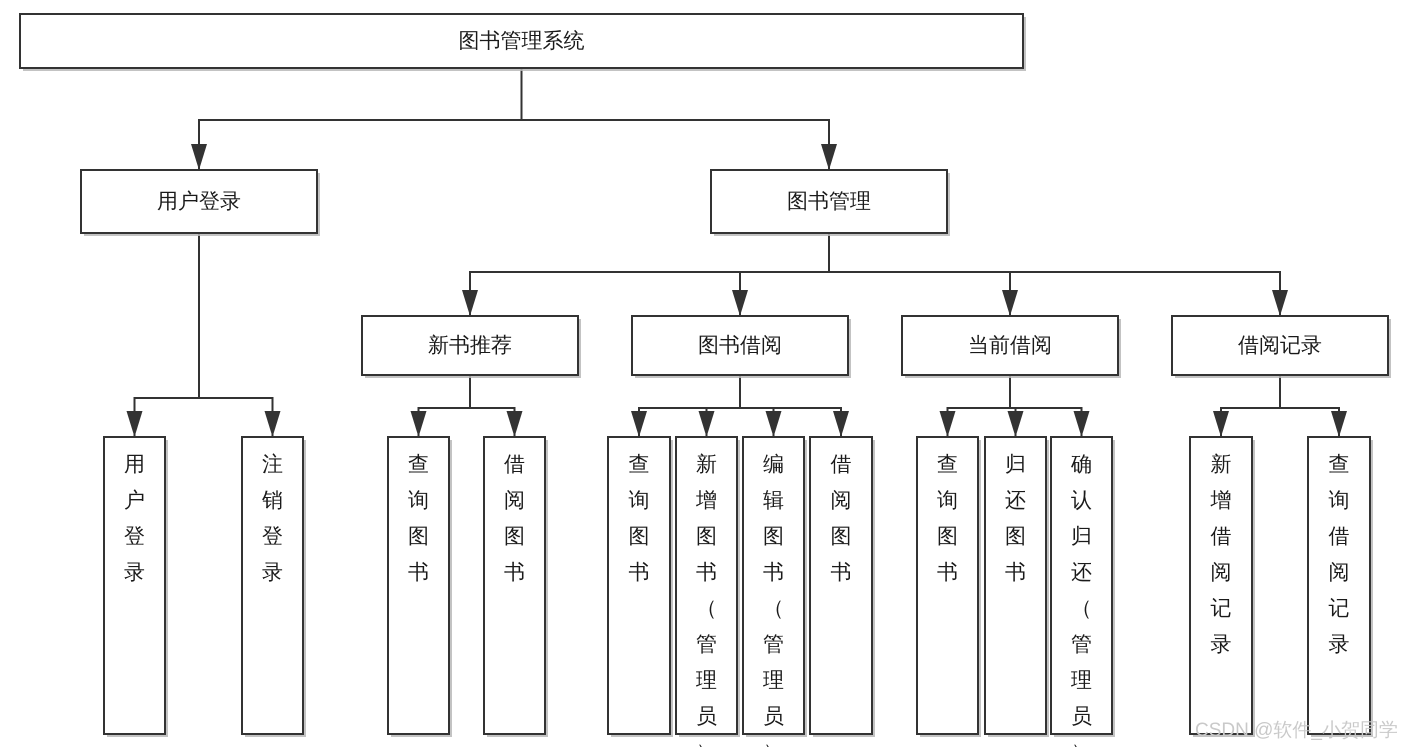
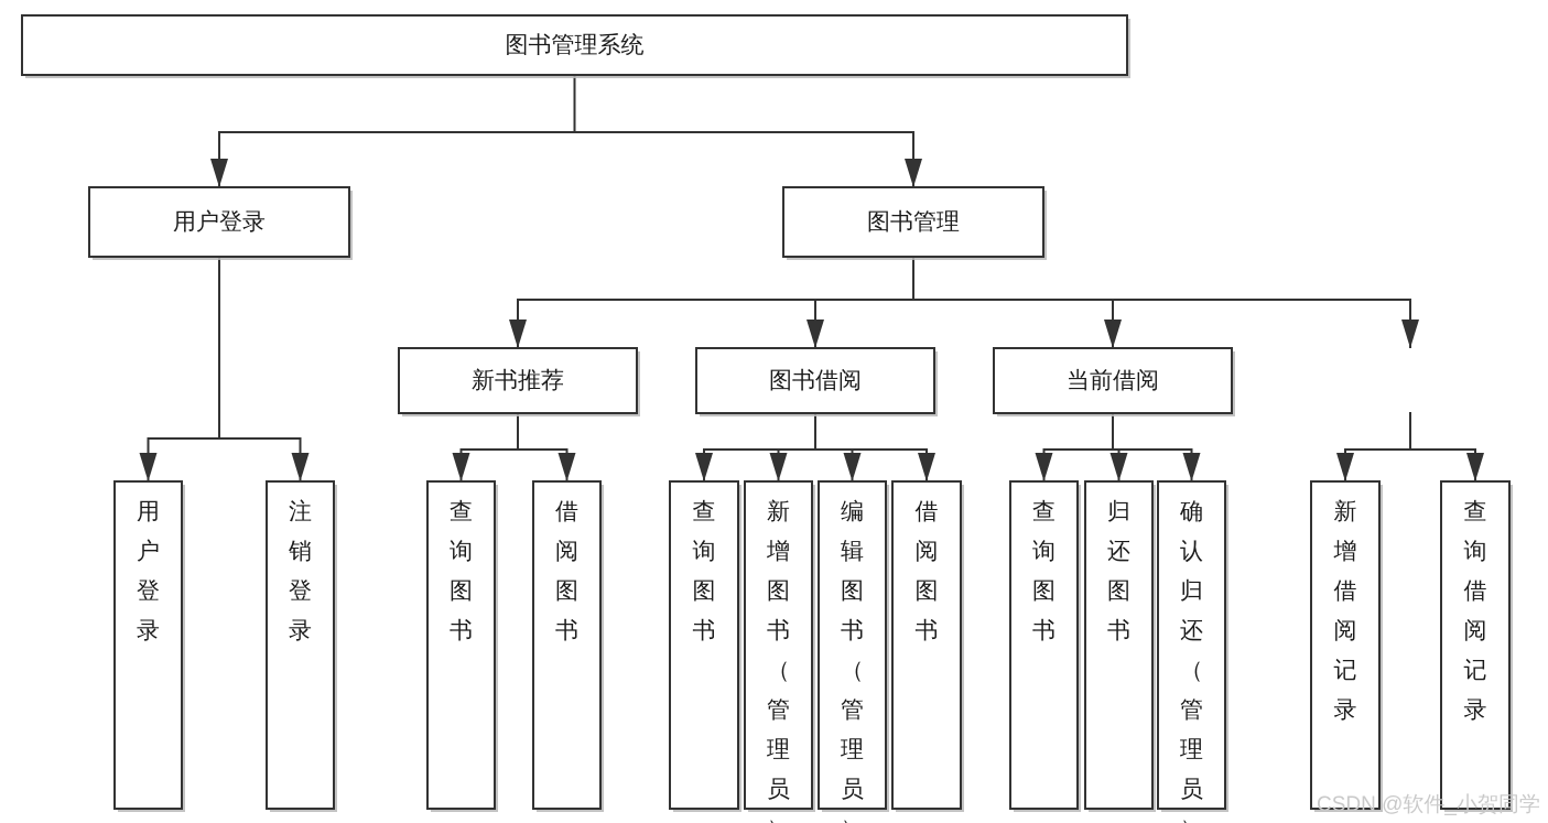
  图书管理系统
  用户登录
  图书管理
  新书推荐
  图书借阅
  当前借阅
- 借阅记录
  用户登录
  注销登录
  查询图书
  借阅图书
  查询图书
  新增图书（管理员
  编辑图书（管理员
  借阅图书
  查询图书
  归还图书
  确认归还（管理员
  新增借阅记录
  查询借阅记录
  CSDN @软件_小贺同学
